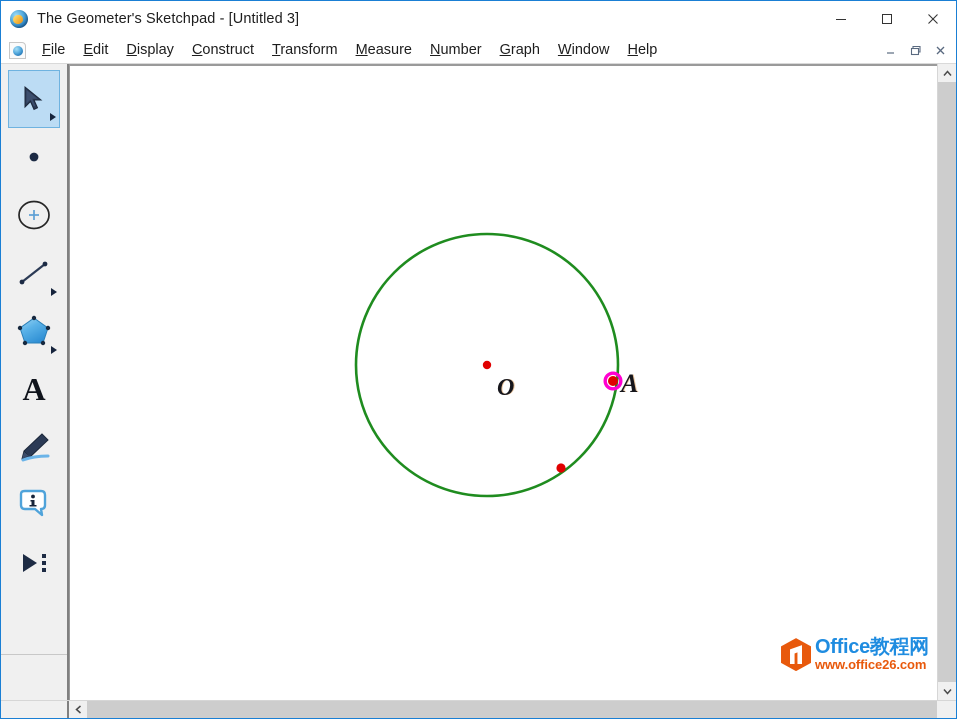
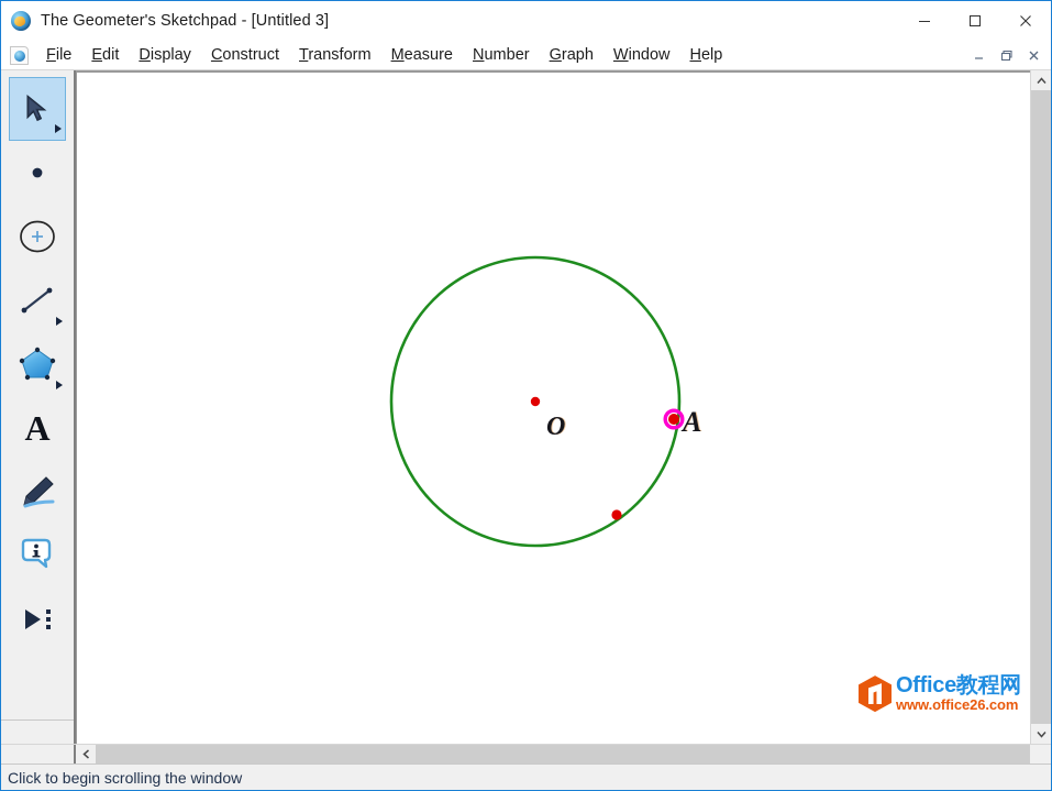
  The Geometer's Sketchpad - [Untitled 3]
  File
  Edit
  Display
  Construct
  Transform
  Measure
  Number
  Graph
  Window
  Help
  A
  O
  A
  Office教程网
  www.office26.com
+ Click to begin scrolling the window
